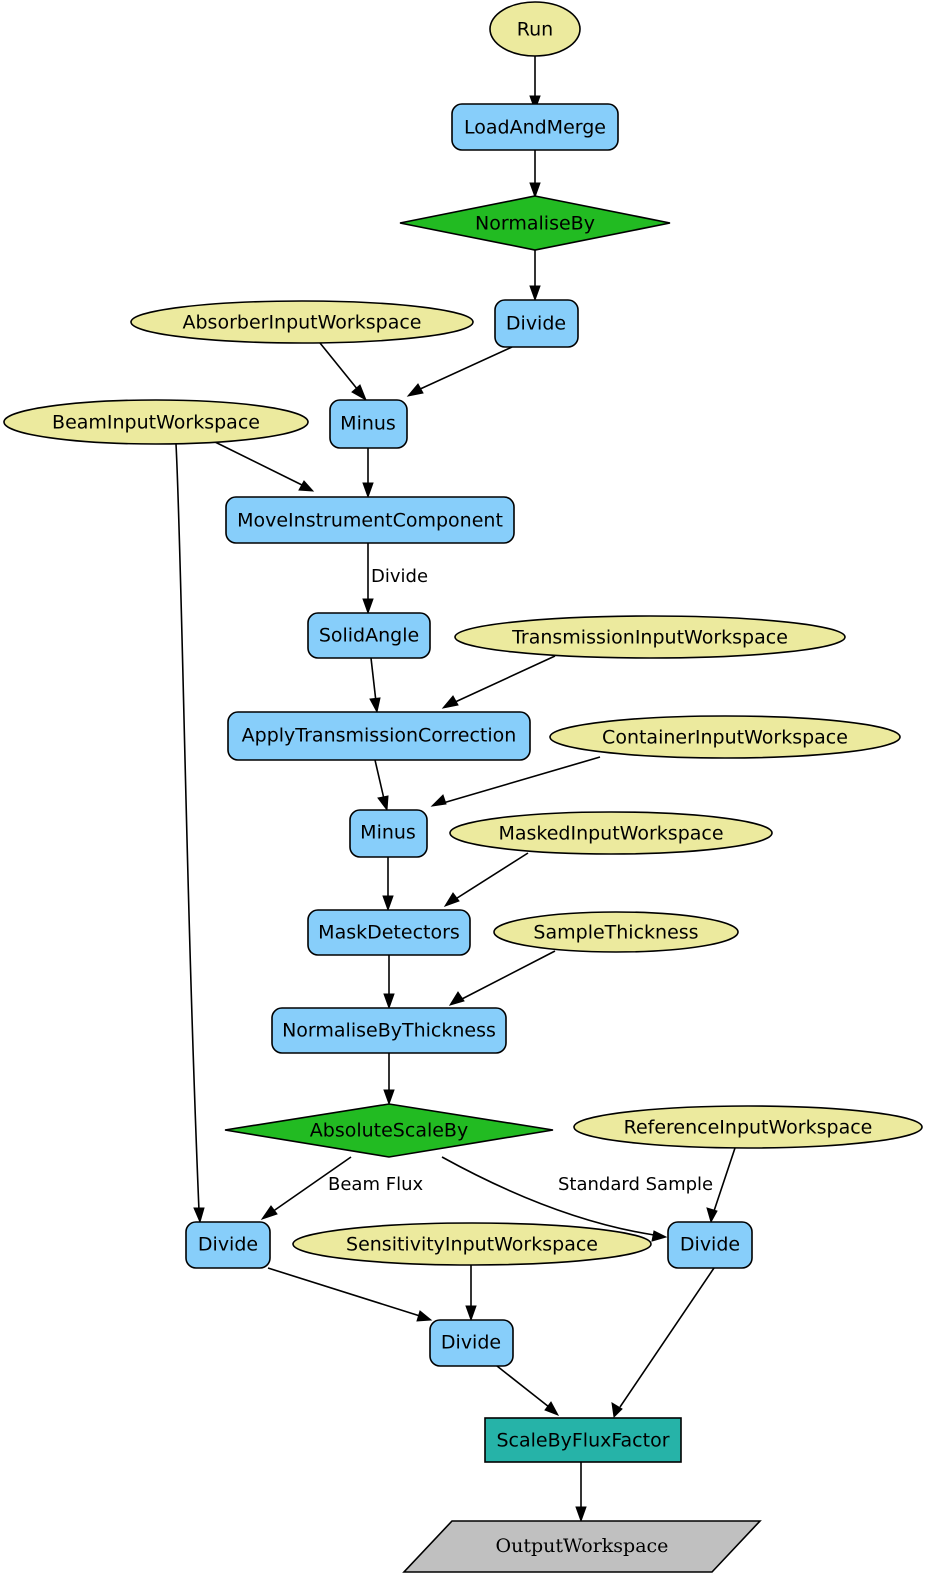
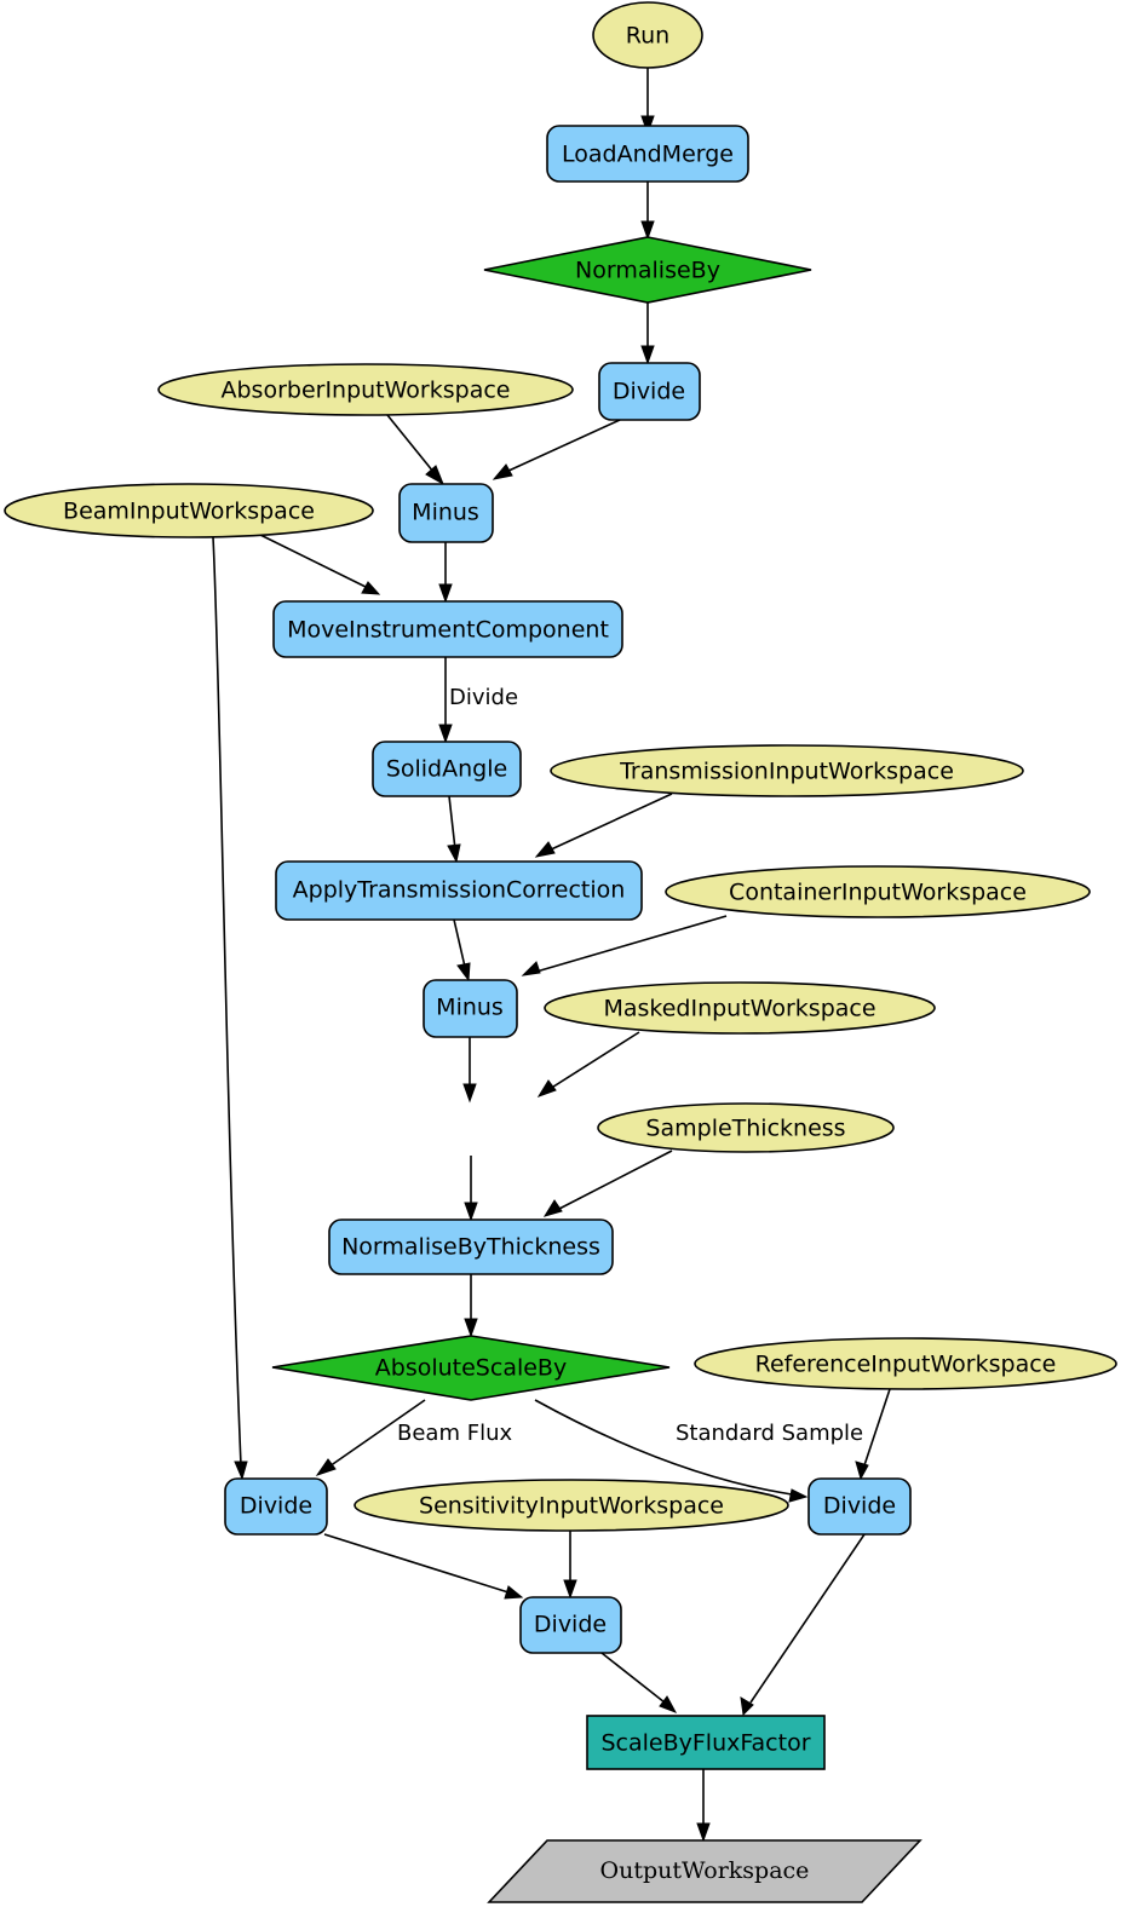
  Run
  LoadAndMerge
  NormaliseBy
  Divide
  AbsorberInputWorkspace
  BeamInputWorkspace
  Minus
  MoveInstrumentComponent
  SolidAngle
  TransmissionInputWorkspace
  ApplyTransmissionCorrection
  ContainerInputWorkspace
  Minus
  MaskedInputWorkspace
- MaskDetectors
  SampleThickness
  NormaliseByThickness
  AbsoluteScaleBy
  ReferenceInputWorkspace
  Divide
  SensitivityInputWorkspace
  Divide
  Divide
  ScaleByFluxFactor
  OutputWorkspace
  Divide
  Beam Flux
  Standard Sample
